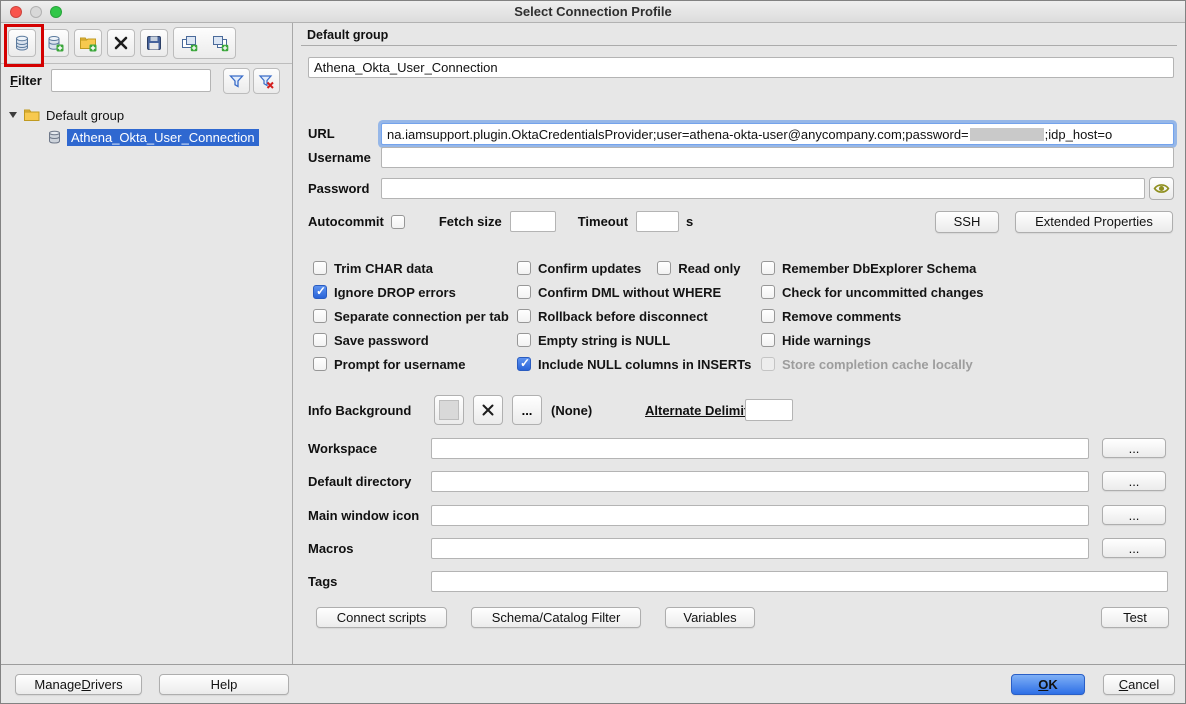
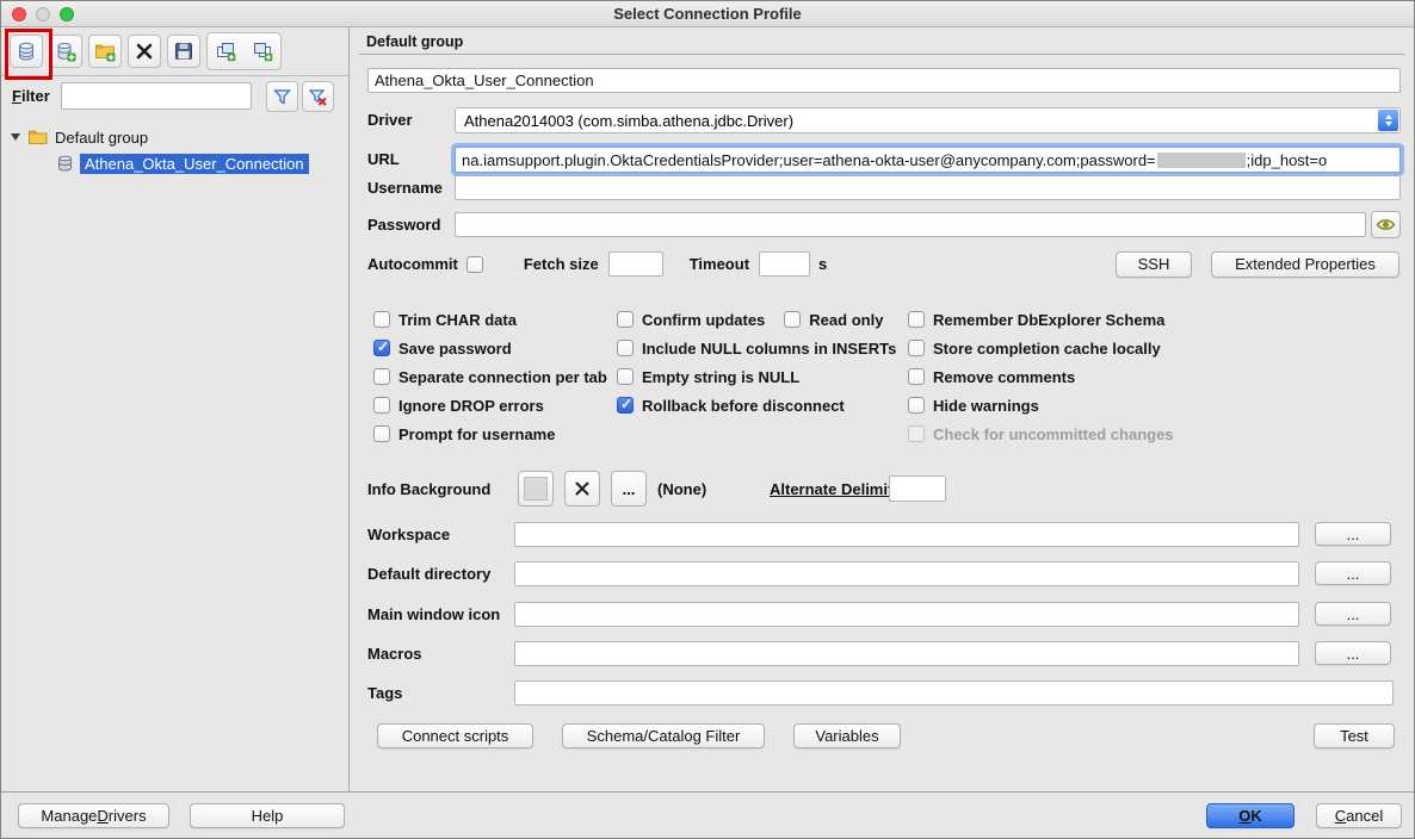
  Select Connection Profile
  Filter
  Default group
  Athena_Okta_User_Connection
  Default group
  Athena_Okta_User_Connection
+ Driver
+ Athena2014003 (com.simba.athena.jdbc.Driver)
  URL
  na.iamsupport.plugin.OktaCredentialsProvider;user=athena-okta-user@anycompany.com;password=
  ;idp_host=o
  Username
  Password
  Autocommit
  Fetch size
  Timeout
  s
  SSH
  Extended Properties
  Trim CHAR data
- Ignore DROP errors
+ Save password
  Separate connection per tab
- Save password
+ Ignore DROP errors
  Prompt for username
  Confirm updates
  Read only
- Confirm DML without WHERE
- Rollback before disconnect
+ Include NULL columns in INSERTs
  Empty string is NULL
- Include NULL columns in INSERTs
+ Rollback before disconnect
  Remember DbExplorer Schema
- Check for uncommitted changes
+ Store completion cache locally
  Remove comments
  Hide warnings
- Store completion cache locally
+ Check for uncommitted changes
  Info Background
  ...
  (None)
  Alternate Delimi
  Workspace
  ...
  Default directory
  ...
  Main window icon
  ...
  Macros
  ...
  Tags
  Connect scripts
  Schema/Catalog Filter
  Variables
  Test
  Manage
  D
  rivers
  Help
  O
  K
  C
  ancel
